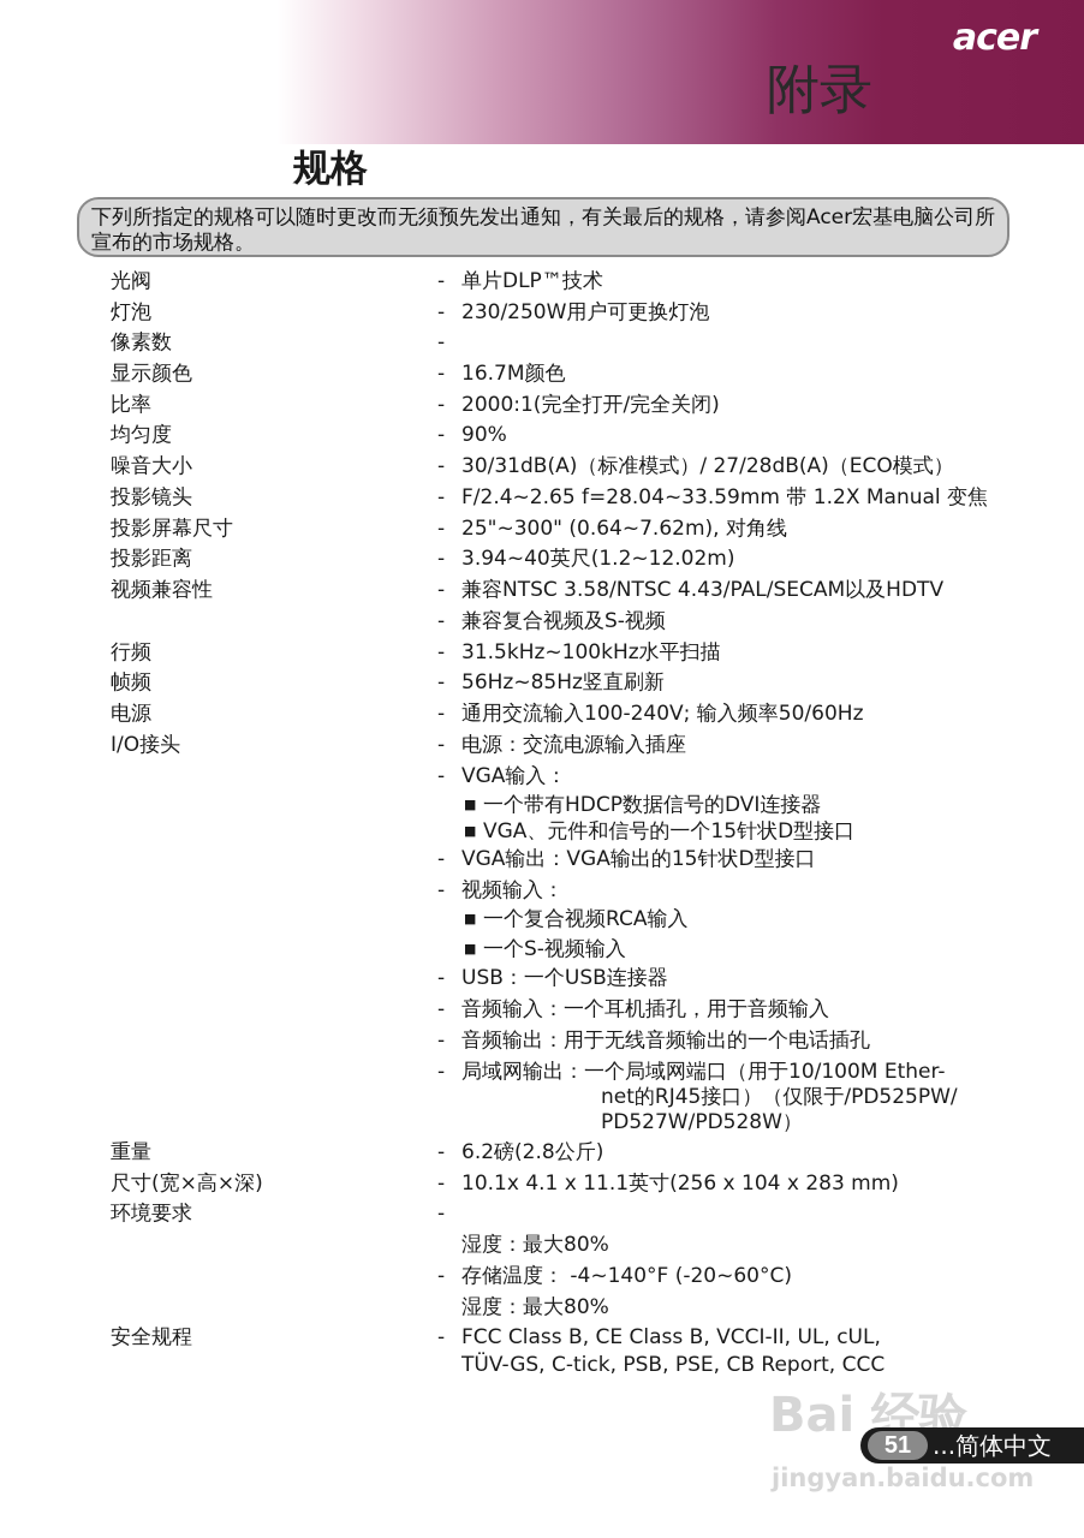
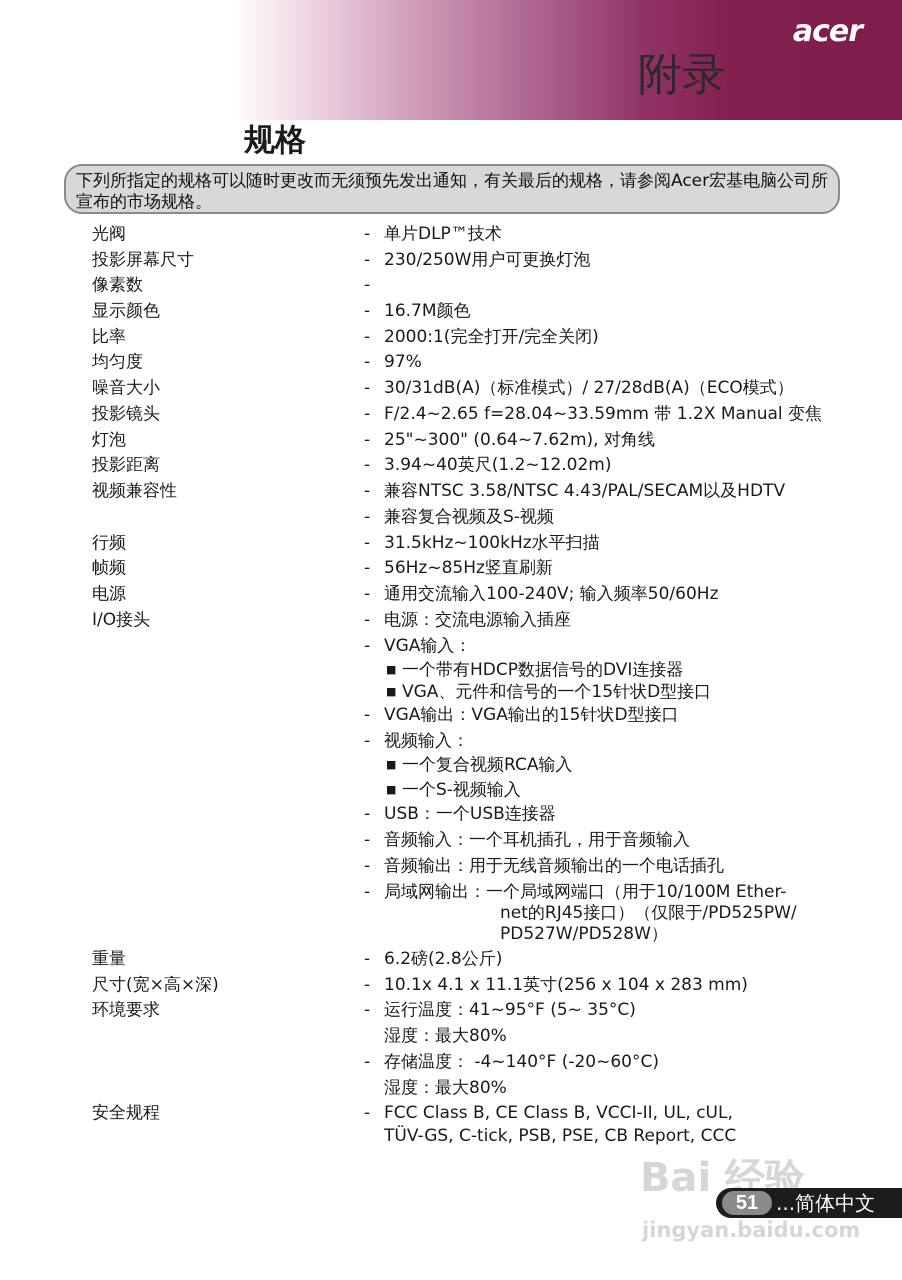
  acer
  附录
  规格
  下列所指定的规格可以随时更改而无须预先发出通知，有关最后的规格，请参阅Acer宏基电脑公司所宣布的市场规格。
  光阀
  -
  单片DLP™技术
- 灯泡
+ 投影屏幕尺寸
  -
  230/250W用户可更换灯泡
  像素数
  -
  显示颜色
  -
  16.7M颜色
  比率
  -
  2000:1(完全打开/完全关闭)
  均匀度
  -
- 90%
+ 97%
  噪音大小
  -
  30/31dB(A)（标准模式）/ 27/28dB(A)（ECO模式）
  投影镜头
  -
  F/2.4~2.65 f=28.04~33.59mm 带 1.2X Manual 变焦
- 投影屏幕尺寸
+ 灯泡
  -
  25"~300" (0.64~7.62m), 对角线
  投影距离
  -
  3.94~40英尺(1.2~12.02m)
  视频兼容性
  -
  兼容NTSC 3.58/NTSC 4.43/PAL/SECAM以及HDTV
  -
  兼容复合视频及S-视频
  行频
  -
  31.5kHz~100kHz水平扫描
  帧频
  -
  56Hz~85Hz竖直刷新
  电源
  -
  通用交流输入100-240V; 输入频率50/60Hz
  I/O接头
  -
  电源：交流电源输入插座
  -
  VGA输入：
  ■
  一个带有HDCP数据信号的DVI连接器
  ■
  VGA、元件和信号的一个15针状D型接口
  -
  VGA输出：VGA输出的15针状D型接口
  -
  视频输入：
  ■
  一个复合视频RCA输入
  ■
  一个S-视频输入
  -
  USB：一个USB连接器
  -
  音频输入：一个耳机插孔，用于音频输入
  -
  音频输出：用于无线音频输出的一个电话插孔
  -
  局域网输出：一个局域网端口（用于10/100M Ether-
  net的RJ45接口）（仅限于/PD525PW/
  PD527W/PD528W）
  重量
  -
  6.2磅(2.8公斤)
  尺寸(宽×高×深)
  -
  10.1x 4.1 x 11.1英寸(256 x 104 x 283 mm)
  环境要求
  -
+ 运行温度：41~95°F (5~ 35°C)
  湿度：最大80%
  -
  存储温度： -4~140°F (-20~60°C)
  湿度：最大80%
  安全规程
  -
  FCC Class B, CE Class B, VCCI-II, UL, cUL,
  TÜV-GS, C-tick, PSB, PSE, CB Report, CCC
  Bai 经验
  jingyan.baidu.com
  51
  ...简体中文
